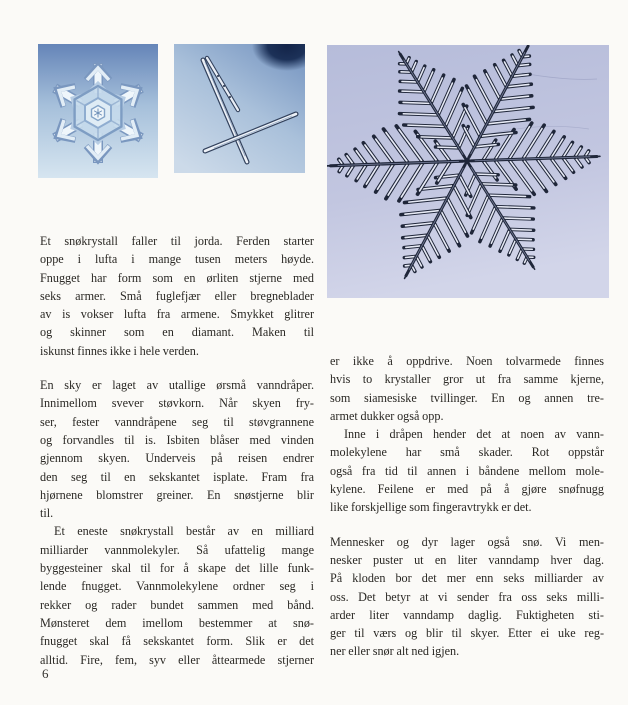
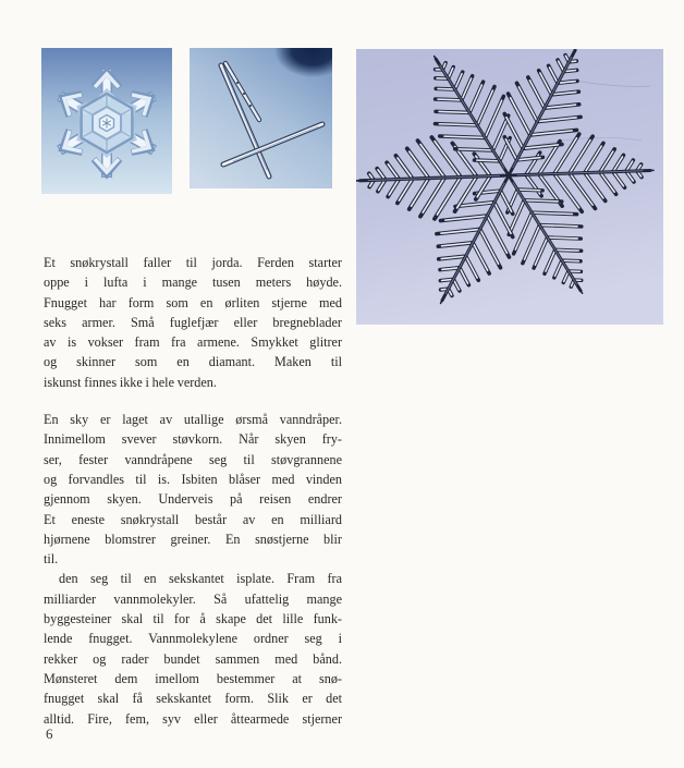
  Et snøkrystall faller til jorda. Ferden starter
  oppe i lufta i mange tusen meters høyde.
  Fnugget har form som en ørliten stjerne med
  seks armer. Små fuglefjær eller bregneblader
- av is vokser lufta fra armene. Smykket glitrer
+ av is vokser fram fra armene. Smykket glitrer
  og skinner som en diamant. Maken til
  iskunst finnes ikke i hele verden.
  En sky er laget av utallige ørsmå vanndråper.
  Innimellom svever støvkorn. Når skyen fry-
  ser, fester vanndråpene seg til støvgrannene
  og forvandles til is. Isbiten blåser med vinden
  gjennom skyen. Underveis på reisen endrer
- den seg til en sekskantet isplate. Fram fra
+ Et eneste snøkrystall består av en milliard
  hjørnene blomstrer greiner. En snøstjerne blir
  til.
- Et eneste snøkrystall består av en milliard
+ den seg til en sekskantet isplate. Fram fra
  milliarder vannmolekyler. Så ufattelig mange
  byggesteiner skal til for å skape det lille funk-
  lende fnugget. Vannmolekylene ordner seg i
  rekker og rader bundet sammen med bånd.
  Mønsteret dem imellom bestemmer at snø-
  fnugget skal få sekskantet form. Slik er det
  alltid. Fire, fem, syv eller åttearmede stjerner
- er ikke å oppdrive. Noen tolvarmede finnes
- hvis to krystaller gror ut fra samme kjerne,
- som siamesiske tvillinger. En og annen tre-
- armet dukker også opp.
- Inne i dråpen hender det at noen av vann-
- molekylene har små skader. Rot oppstår
- også fra tid til annen i båndene mellom mole-
- kylene. Feilene er med på å gjøre snøfnugg
- like forskjellige som fingeravtrykk er det.
- Mennesker og dyr lager også snø. Vi men-
- nesker puster ut en liter vanndamp hver dag.
- På kloden bor det mer enn seks milliarder av
- oss. Det betyr at vi sender fra oss seks milli-
- arder liter vanndamp daglig. Fuktigheten sti-
- ger til værs og blir til skyer. Etter ei uke reg-
- ner eller snør alt ned igjen.
  6
